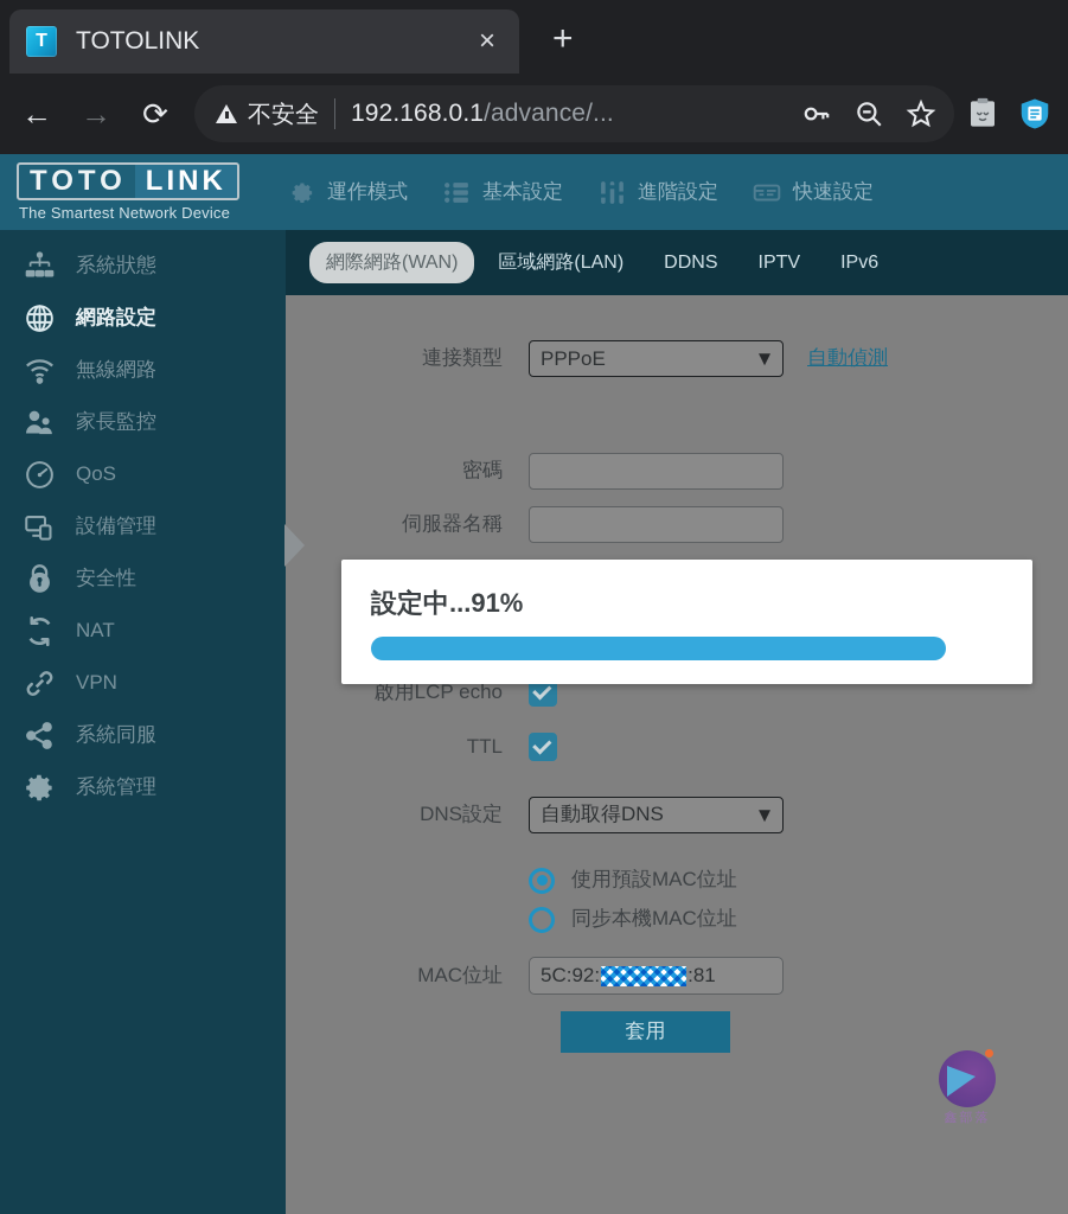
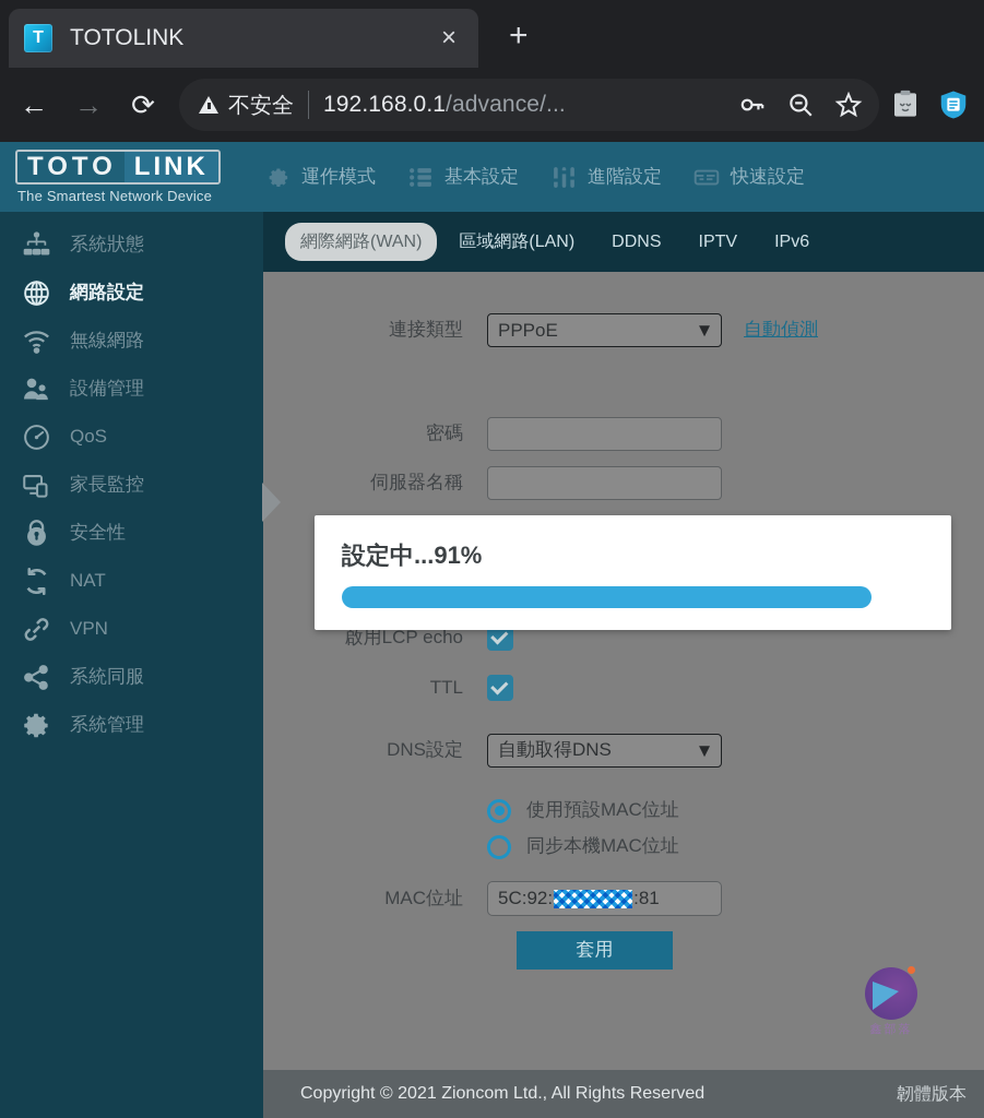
  T
  TOTOLINK
  ×
  +
  ←
  →
  ⟳
  不安全
  192.168.0.1/advance/...
  TOTO
  LINK
  The Smartest Network Device
  運作模式
  基本設定
  進階設定
  快速設定
  系統狀態
  網路設定
  無線網路
- 家長監控
+ 設備管理
  QoS
- 設備管理
+ 家長監控
  安全性
  NAT
  VPN
  系統同服
  系統管理
  網際網路(WAN)
  區域網路(LAN)
  DDNS
  IPTV
  IPv6
  連接類型
  PPPoE
  ▼
  自動偵測
  密碼
  伺服器名稱
  啟用LCP echo
  TTL
  DNS設定
  自動取得DNS
  ▼
  使用預設MAC位址
  同步本機MAC位址
  MAC位址
  5C:92:
  :81
  套用
  鑫部落
+ Copyright © 2021 Zioncom Ltd., All Rights Reserved
+ 韌體版本
  設定中...91%
